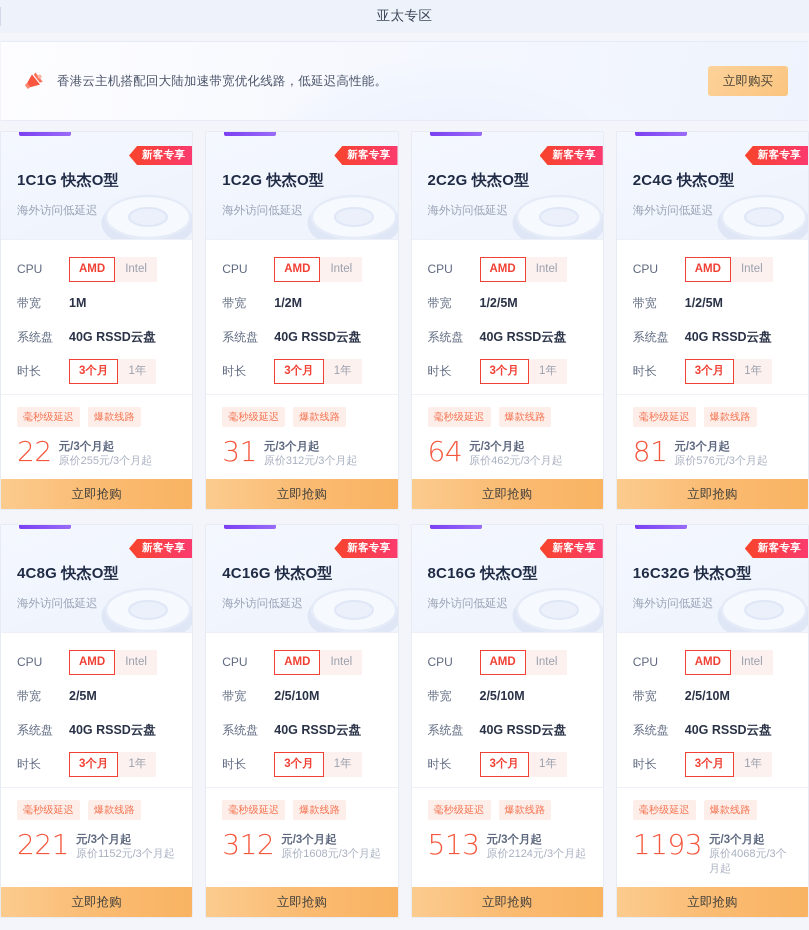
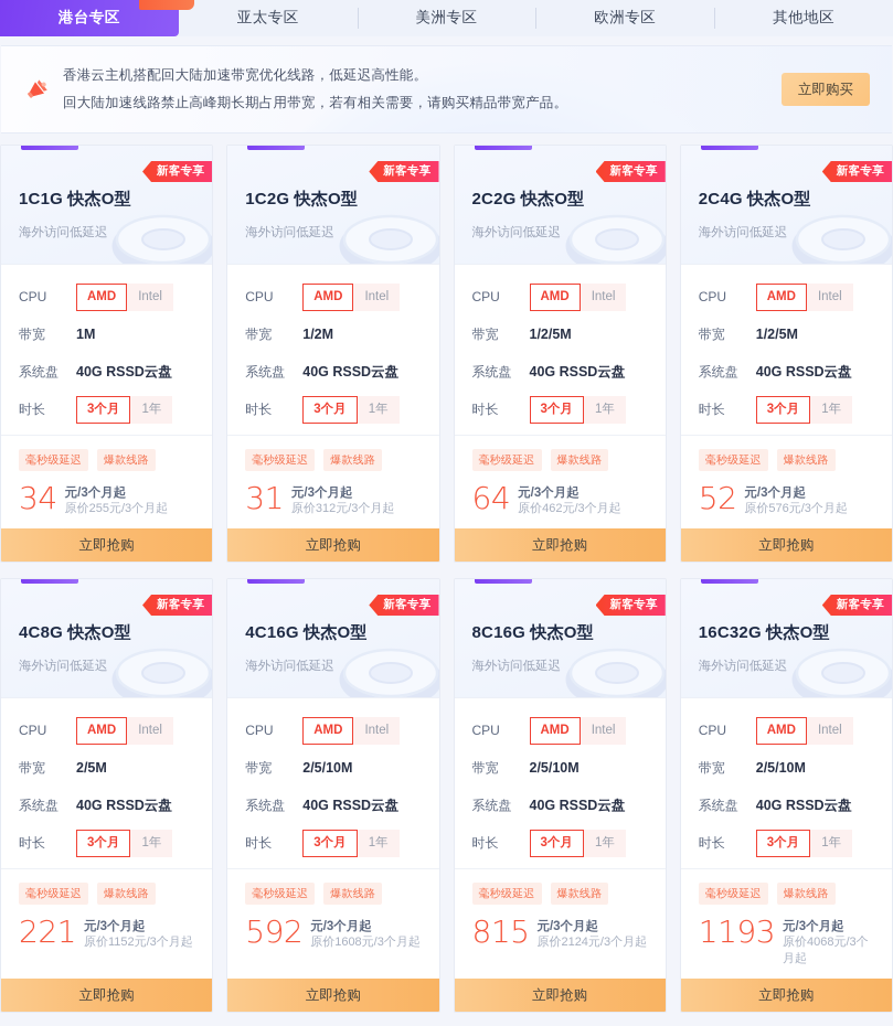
+ 港台专区
  亚太专区
+ 美洲专区
+ 欧洲专区
+ 其他地区
  香港云主机搭配回大陆加速带宽优化线路，低延迟高性能。
+ 回大陆加速线路禁止高峰期长期占用带宽，若有相关需要，请购买精品带宽产品。
  立即购买
  新客专享
  1C1G 快杰O型
  海外访问低延迟
  CPU
  AMD
  Intel
  带宽
  1M
  系统盘
  40G RSSD云盘
  时长
  3个月
  1年
  毫秒级延迟
  爆款线路
- 22
+ 34
  元/3个月起
  原价255元/3个月起
  立即抢购
  新客专享
  1C2G 快杰O型
  海外访问低延迟
  CPU
  AMD
  Intel
  带宽
  1/2M
  系统盘
  40G RSSD云盘
  时长
  3个月
  1年
  毫秒级延迟
  爆款线路
  31
  元/3个月起
  原价312元/3个月起
  立即抢购
  新客专享
  2C2G 快杰O型
  海外访问低延迟
  CPU
  AMD
  Intel
  带宽
  1/2/5M
  系统盘
  40G RSSD云盘
  时长
  3个月
  1年
  毫秒级延迟
  爆款线路
  64
  元/3个月起
  原价462元/3个月起
  立即抢购
  新客专享
  2C4G 快杰O型
  海外访问低延迟
  CPU
  AMD
  Intel
  带宽
  1/2/5M
  系统盘
  40G RSSD云盘
  时长
  3个月
  1年
  毫秒级延迟
  爆款线路
- 81
+ 52
  元/3个月起
  原价576元/3个月起
  立即抢购
  新客专享
  4C8G 快杰O型
  海外访问低延迟
  CPU
  AMD
  Intel
  带宽
  2/5M
  系统盘
  40G RSSD云盘
  时长
  3个月
  1年
  毫秒级延迟
  爆款线路
  221
  元/3个月起
  原价1152元/3个月起
  立即抢购
  新客专享
  4C16G 快杰O型
  海外访问低延迟
  CPU
  AMD
  Intel
  带宽
  2/5/10M
  系统盘
  40G RSSD云盘
  时长
  3个月
  1年
  毫秒级延迟
  爆款线路
- 312
+ 592
  元/3个月起
  原价1608元/3个月起
  立即抢购
  新客专享
  8C16G 快杰O型
  海外访问低延迟
  CPU
  AMD
  Intel
  带宽
  2/5/10M
  系统盘
  40G RSSD云盘
  时长
  3个月
  1年
  毫秒级延迟
  爆款线路
- 513
+ 815
  元/3个月起
  原价2124元/3个月起
  立即抢购
  新客专享
  16C32G 快杰O型
  海外访问低延迟
  CPU
  AMD
  Intel
  带宽
  2/5/10M
  系统盘
  40G RSSD云盘
  时长
  3个月
  1年
  毫秒级延迟
  爆款线路
  1193
  元/3个月起
  原价4068元/3个月起
  立即抢购
